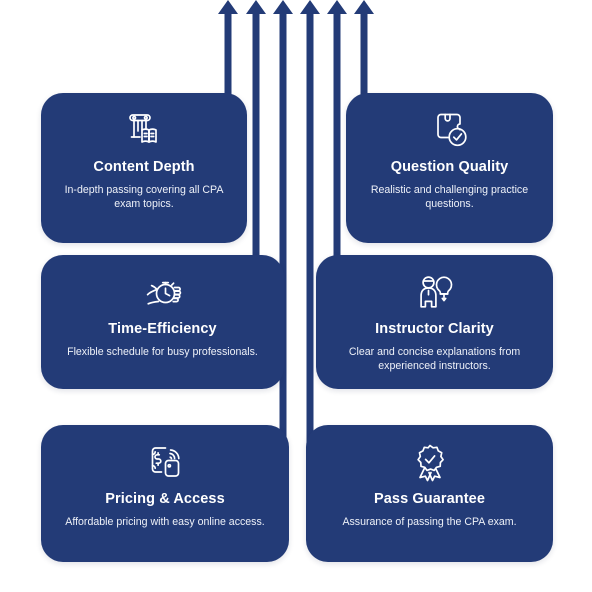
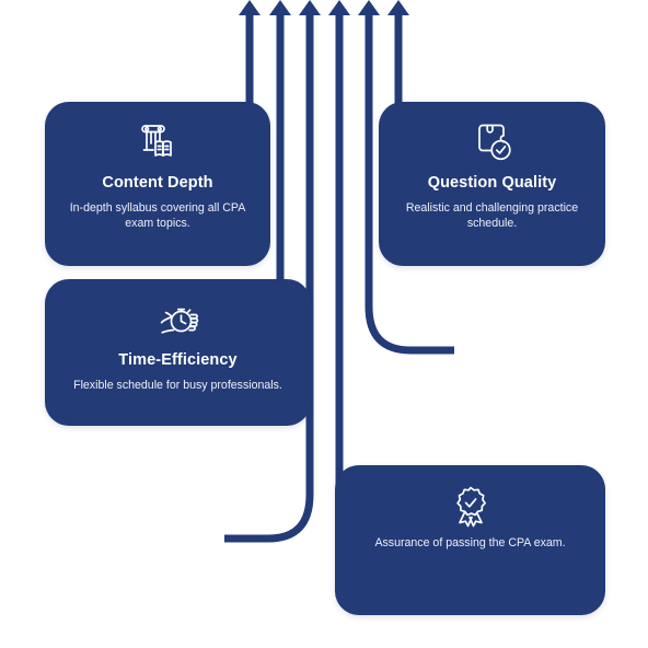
  Content Depth
- In-depth passing covering all CPA exam topics.
+ In-depth syllabus covering all CPA exam topics.
  Question Quality
- Realistic and challenging practice questions.
+ Realistic and challenging practice schedule.
  Time-Efficiency
  Flexible schedule for busy professionals.
- Instructor Clarity
- Clear and concise explanations from experienced instructors.
- Pricing & Access
- Affordable pricing with easy online access.
- Pass Guarantee
  Assurance of passing the CPA exam.
